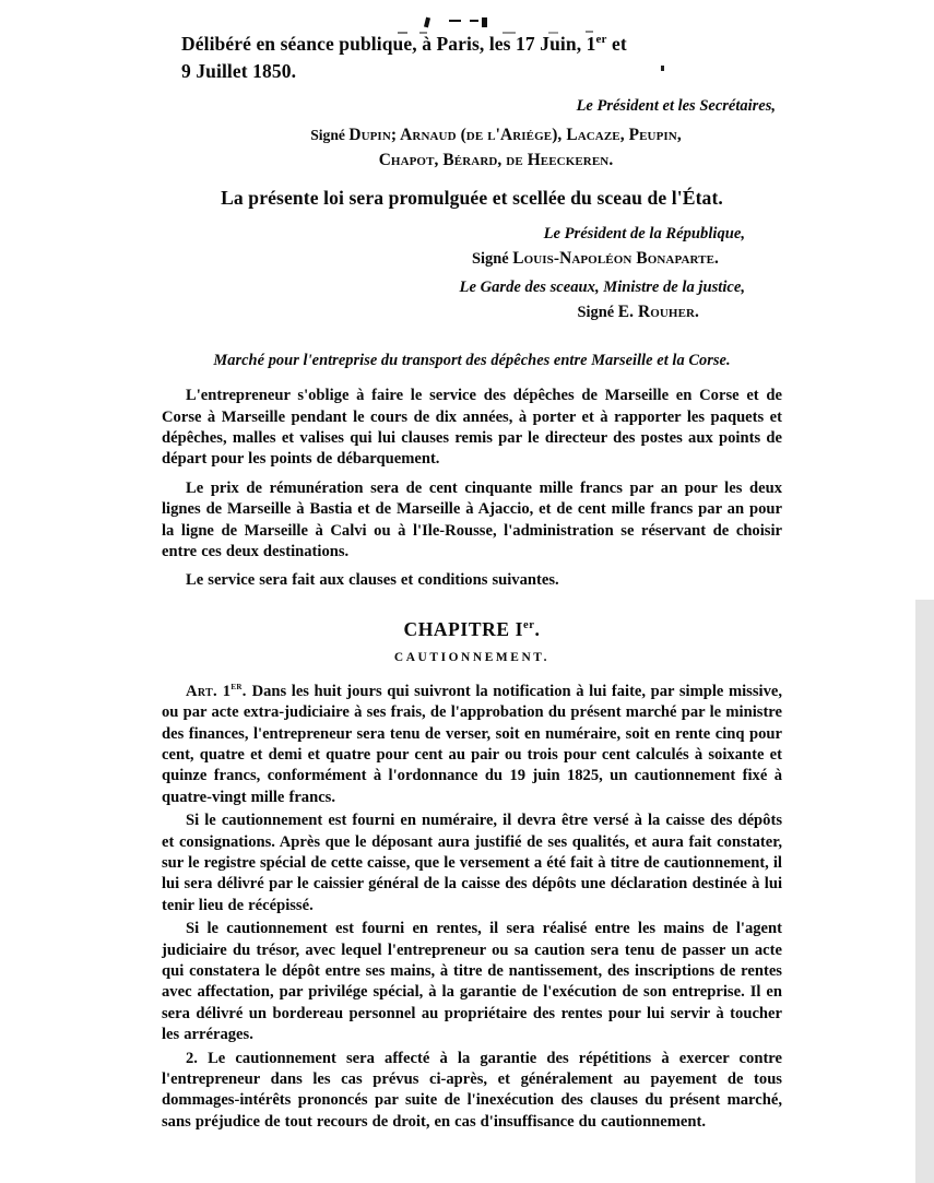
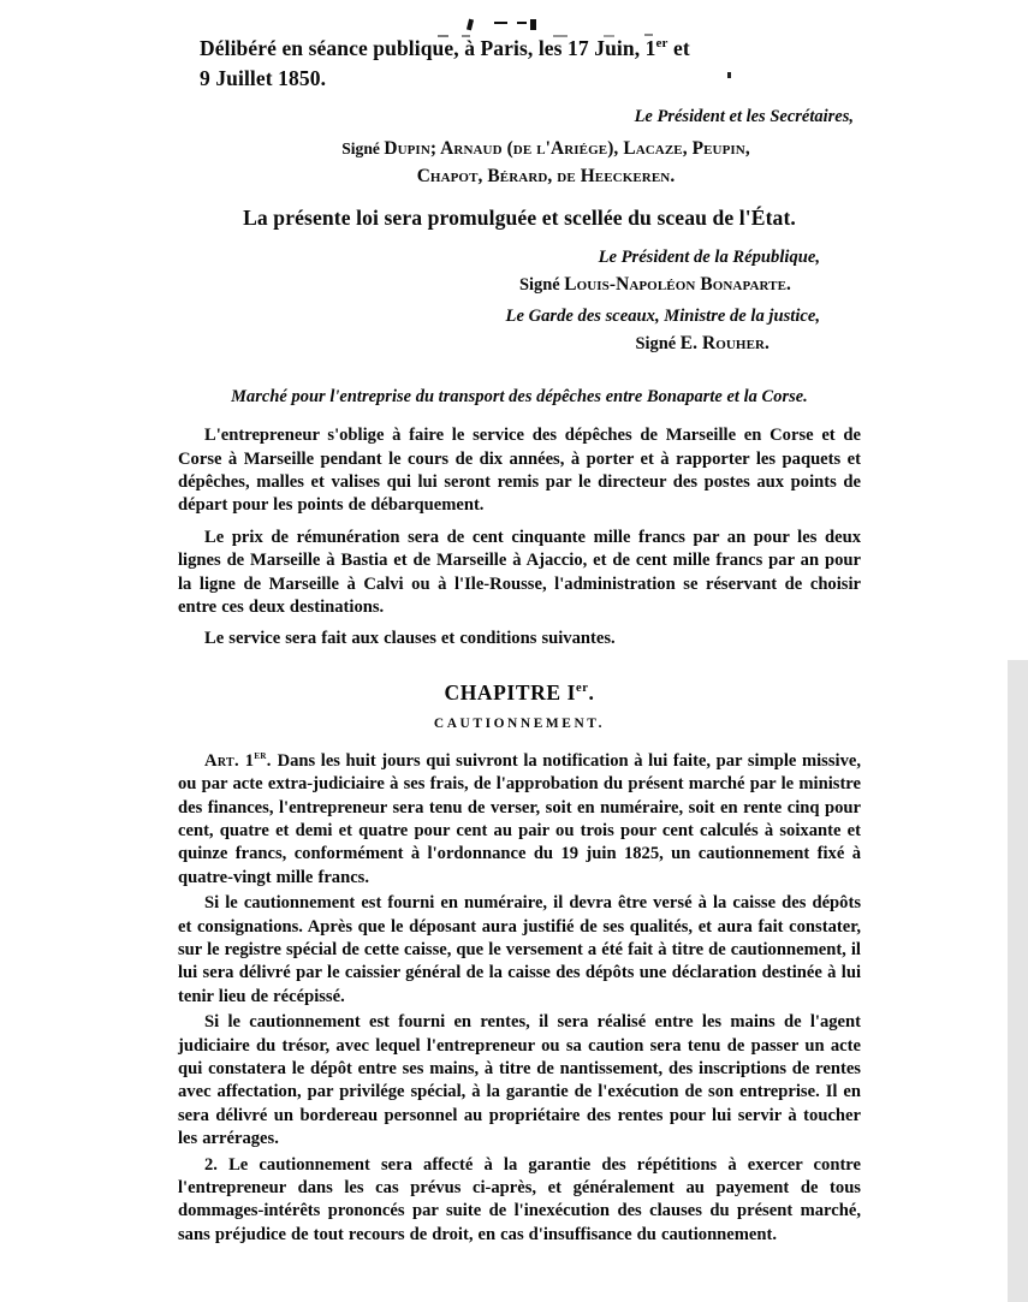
  Délibéré en séance publique, à Paris, les 17 Juin, 1er et
  9 Juillet 1850.
  Le Président et les Secrétaires,
  Signé Dupin; Arnaud (de l'Ariége), Lacaze, Peupin,
  Chapot, Bérard, de Heeckeren.
  La présente loi sera promulguée et scellée du sceau de l'État.
  Le Président de la République,
  Signé Louis-Napoléon Bonaparte.
  Le Garde des sceaux, Ministre de la justice,
  Signé E. Rouher.
- Marché pour l'entreprise du transport des dépêches entre Marseille et la Corse.
+ Marché pour l'entreprise du transport des dépêches entre Bonaparte et la Corse.
- L'entrepreneur s'oblige à faire le service des dépêches de Marseille en Corse et de Corse à Marseille pendant le cours de dix années, à porter et à rapporter les paquets et dépêches, malles et valises qui lui clauses remis par le directeur des postes aux points de départ pour les points de débarquement.
+ L'entrepreneur s'oblige à faire le service des dépêches de Marseille en Corse et de Corse à Marseille pendant le cours de dix années, à porter et à rapporter les paquets et dépêches, malles et valises qui lui seront remis par le directeur des postes aux points de départ pour les points de débarquement.
  Le prix de rémunération sera de cent cinquante mille francs par an pour les deux lignes de Marseille à Bastia et de Marseille à Ajaccio, et de cent mille francs par an pour la ligne de Marseille à Calvi ou à l'Ile-Rousse, l'administration se réservant de choisir entre ces deux destinations.
  Le service sera fait aux clauses et conditions suivantes.
  CHAPITRE Ier.
  CAUTIONNEMENT.
  Art. 1er. Dans les huit jours qui suivront la notification à lui faite, par simple missive, ou par acte extra-judiciaire à ses frais, de l'approbation du présent marché par le ministre des finances, l'entrepreneur sera tenu de verser, soit en numéraire, soit en rente cinq pour cent, quatre et demi et quatre pour cent au pair ou trois pour cent calculés à soixante et quinze francs, conformément à l'ordonnance du 19 juin 1825, un cautionnement fixé à quatre-vingt mille francs.
  Si le cautionnement est fourni en numéraire, il devra être versé à la caisse des dépôts et consignations. Après que le déposant aura justifié de ses qualités, et aura fait constater, sur le registre spécial de cette caisse, que le versement a été fait à titre de cautionnement, il lui sera délivré par le caissier général de la caisse des dépôts une déclaration destinée à lui tenir lieu de récépissé.
  Si le cautionnement est fourni en rentes, il sera réalisé entre les mains de l'agent judiciaire du trésor, avec lequel l'entrepreneur ou sa caution sera tenu de passer un acte qui constatera le dépôt entre ses mains, à titre de nantissement, des inscriptions de rentes avec affectation, par privilége spécial, à la garantie de l'exécution de son entreprise. Il en sera délivré un bordereau personnel au propriétaire des rentes pour lui servir à toucher les arrérages.
  2. Le cautionnement sera affecté à la garantie des répétitions à exercer contre l'entrepreneur dans les cas prévus ci-après, et généralement au payement de tous dommages-intérêts prononcés par suite de l'inexécution des clauses du présent marché, sans préjudice de tout recours de droit, en cas d'insuffisance du cautionnement.
